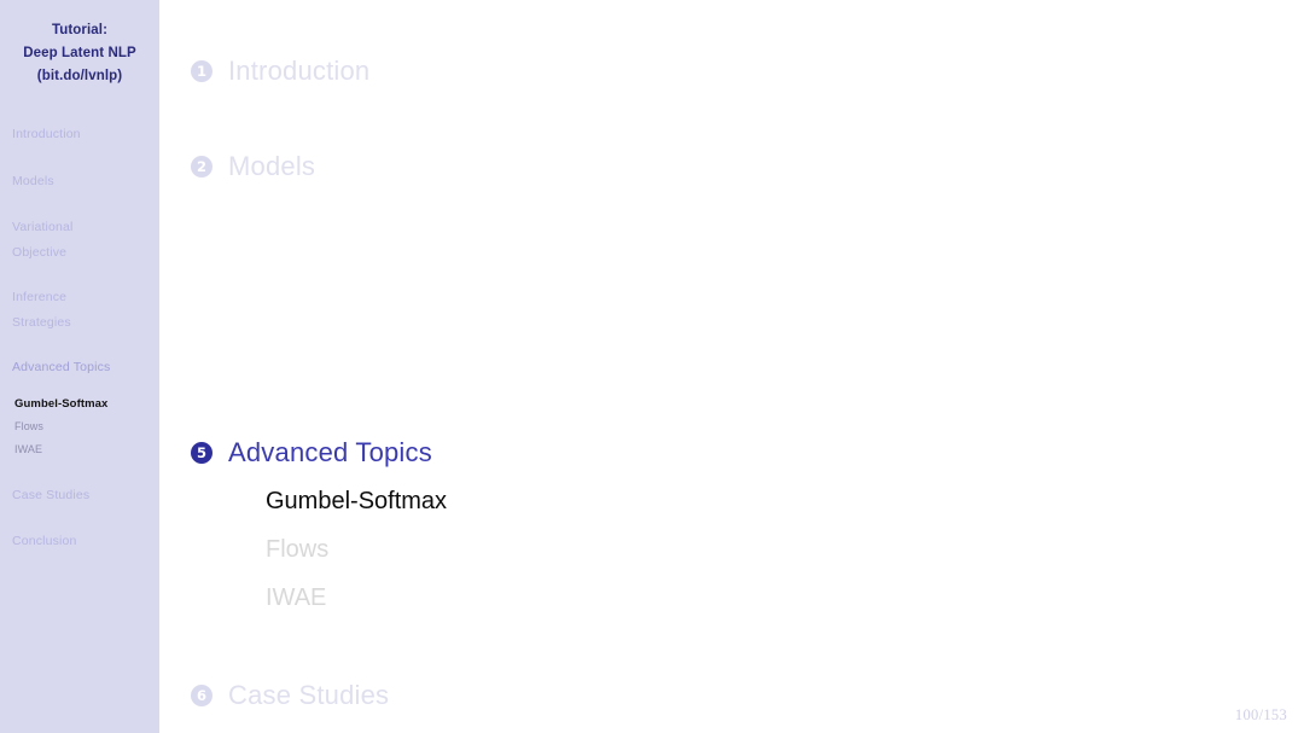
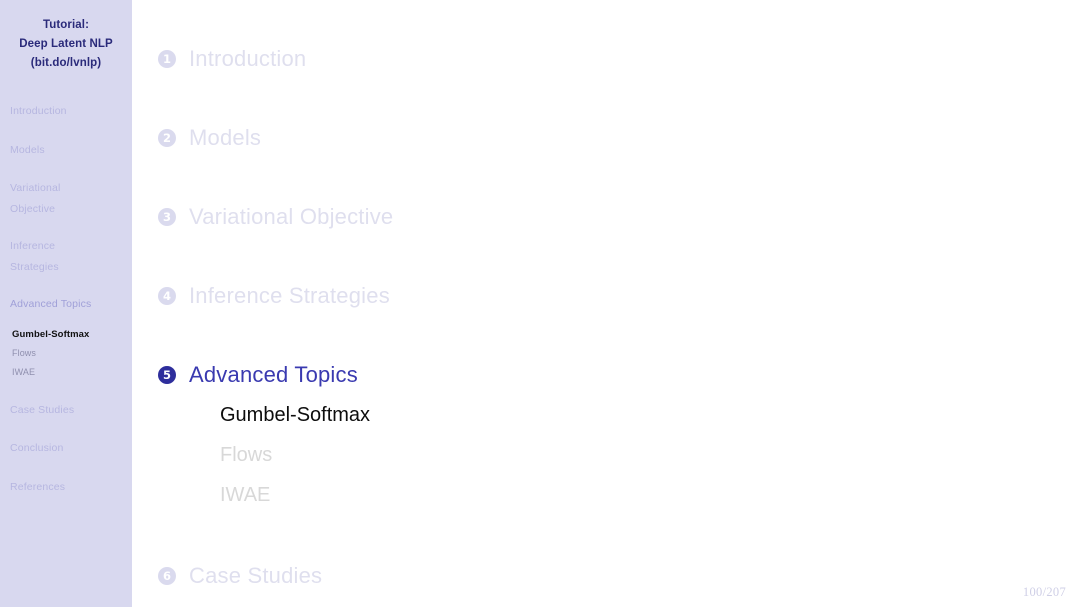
  Tutorial:
  Deep Latent NLP
  (bit.do/lvnlp)
  Introduction
  Models
  Variational
  Objective
  Inference
  Strategies
  Advanced Topics
  Gumbel-Softmax
  Flows
  IWAE
  Case Studies
  Conclusion
+ References
  1
  Introduction
  2
  Models
+ 3
+ Variational Objective
+ 4
+ Inference Strategies
  5
  Advanced Topics
  Gumbel-Softmax
  Flows
  IWAE
  6
  Case Studies
- 100/153
+ 100/207
